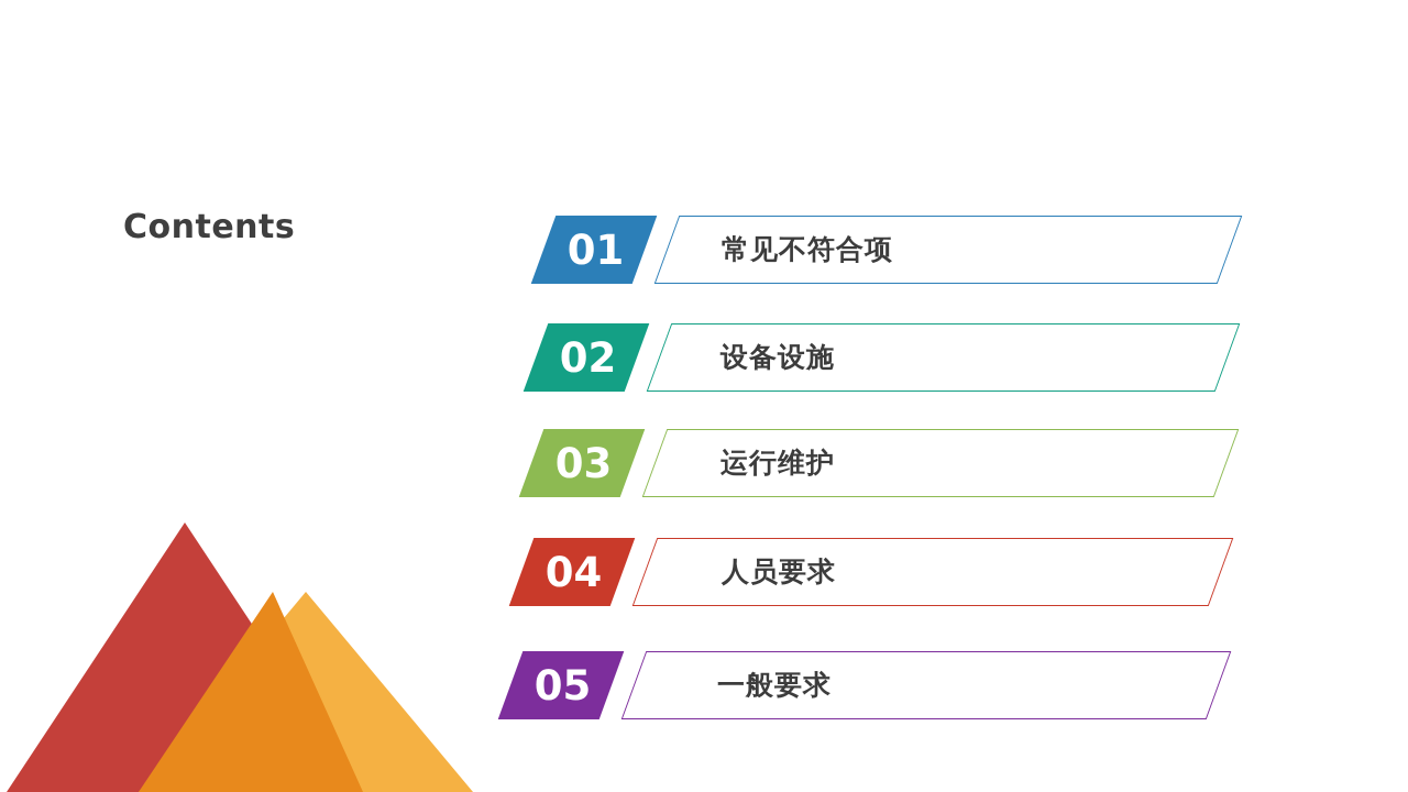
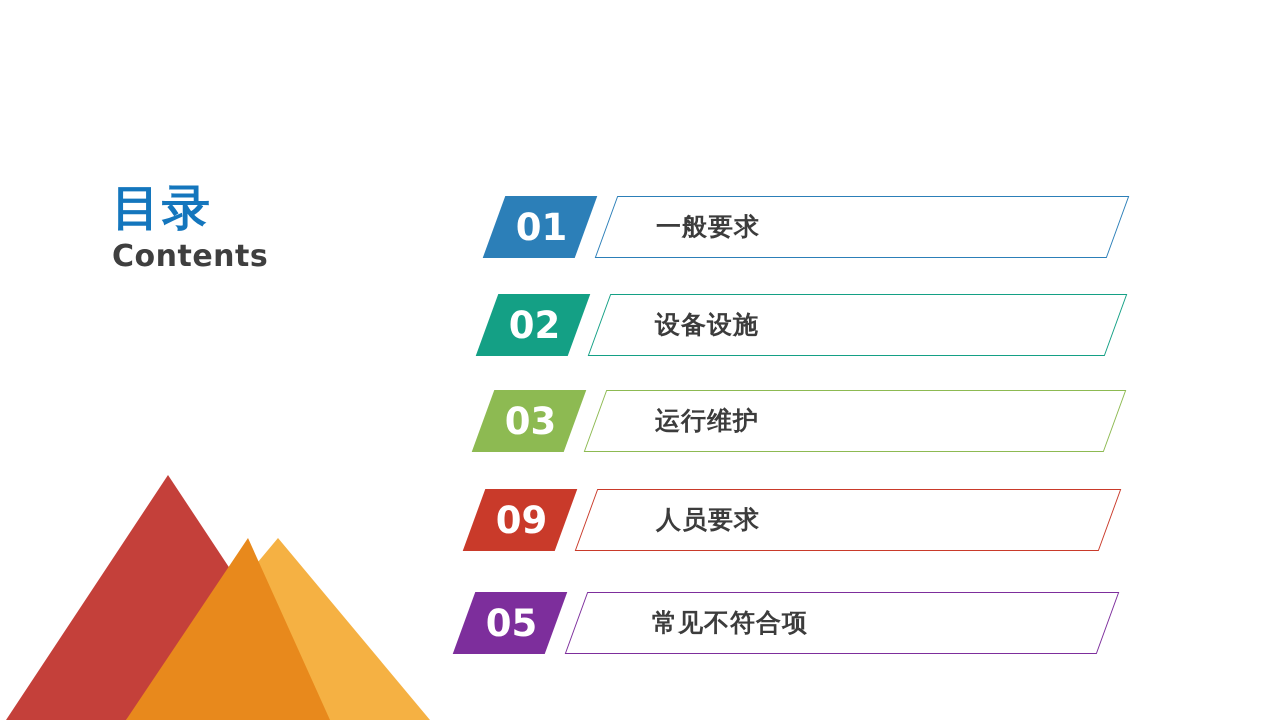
+ 目录
  Contents
  01
- 常见不符合项
+ 一般要求
  02
  设备设施
  03
  运行维护
- 04
+ 09
  人员要求
  05
- 一般要求
+ 常见不符合项
